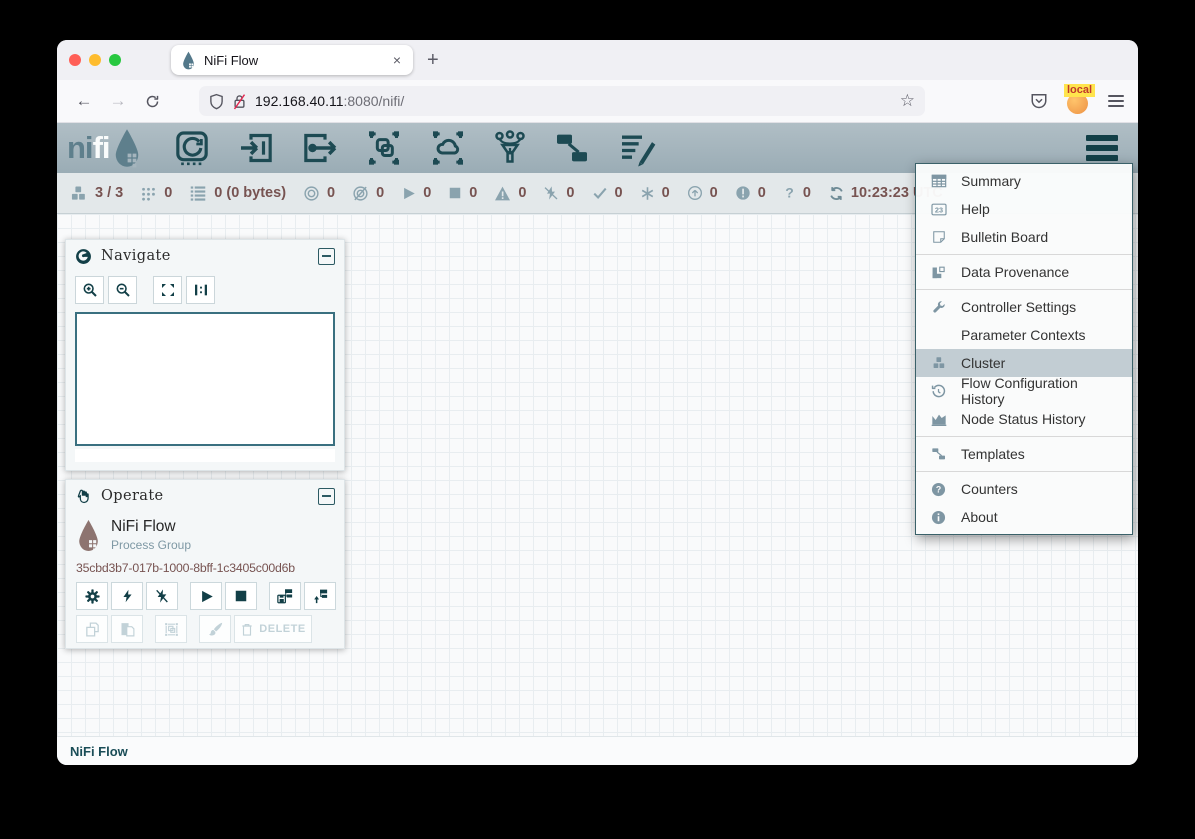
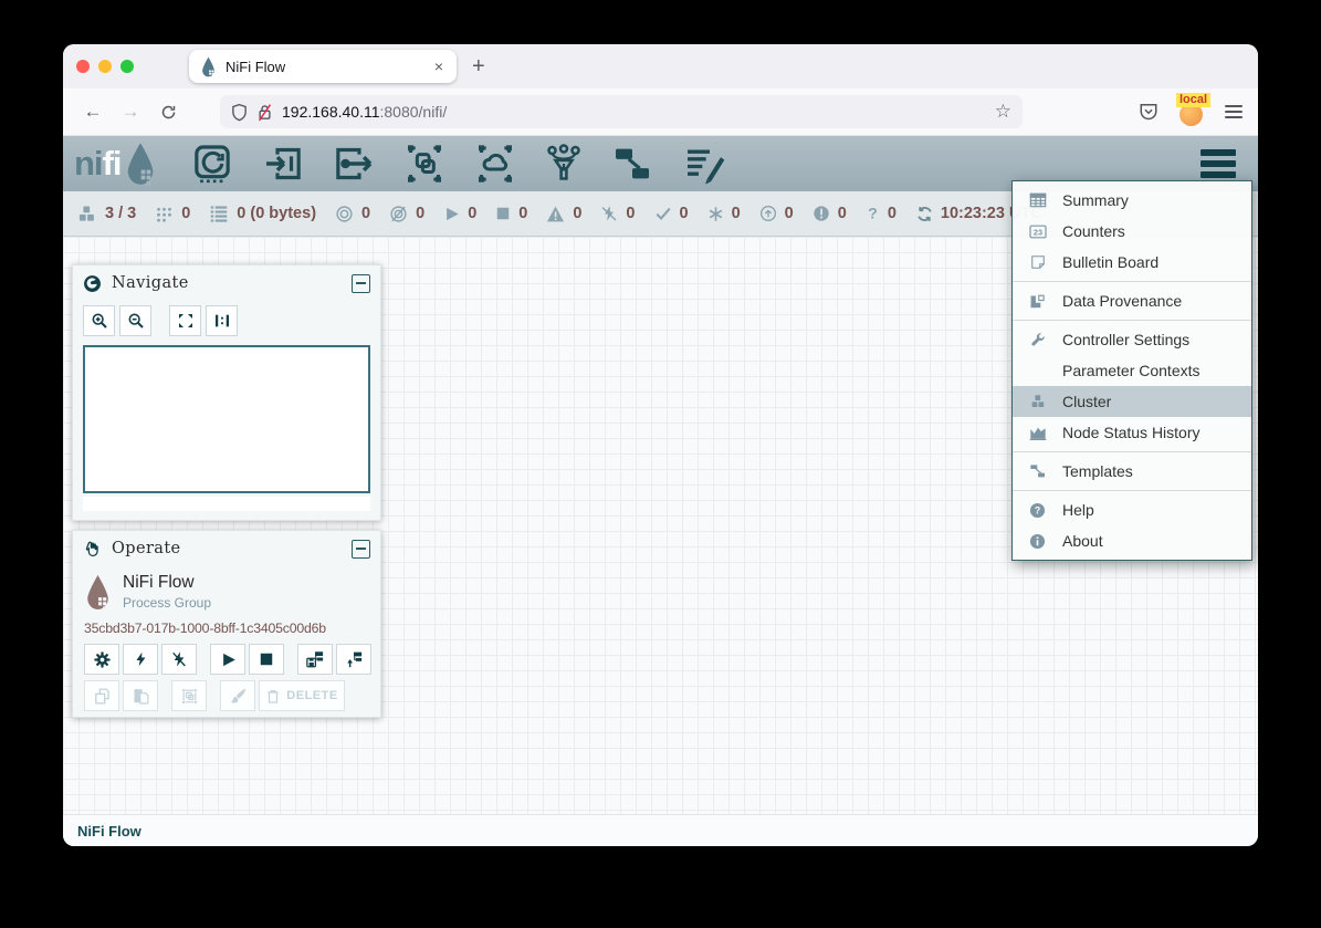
  NiFi Flow
  ×
  +
  ←
  →
  192.168.40.11
  :8080/nifi/
  ☆
  local
  ni
  fi
  3 / 3
  0
  0 (0 bytes)
  0
  0
  0
  0
  0
  0
  0
  0
  0
  0
  ?
  0
  10:23:23
  Navigate
  Operate
  NiFi Flow
  Process Group
  35cbd3b7-017b-1000-8bff-1c3405c00d6b
  DELETE
  NiFi Flow
  Summary
  23
- Help
+ Counters
  Bulletin Board
  Data Provenance
  Controller Settings
  Parameter Contexts
  Cluster
- Flow Configuration History
  Node Status History
  Templates
  ?
- Counters
+ Help
  About
